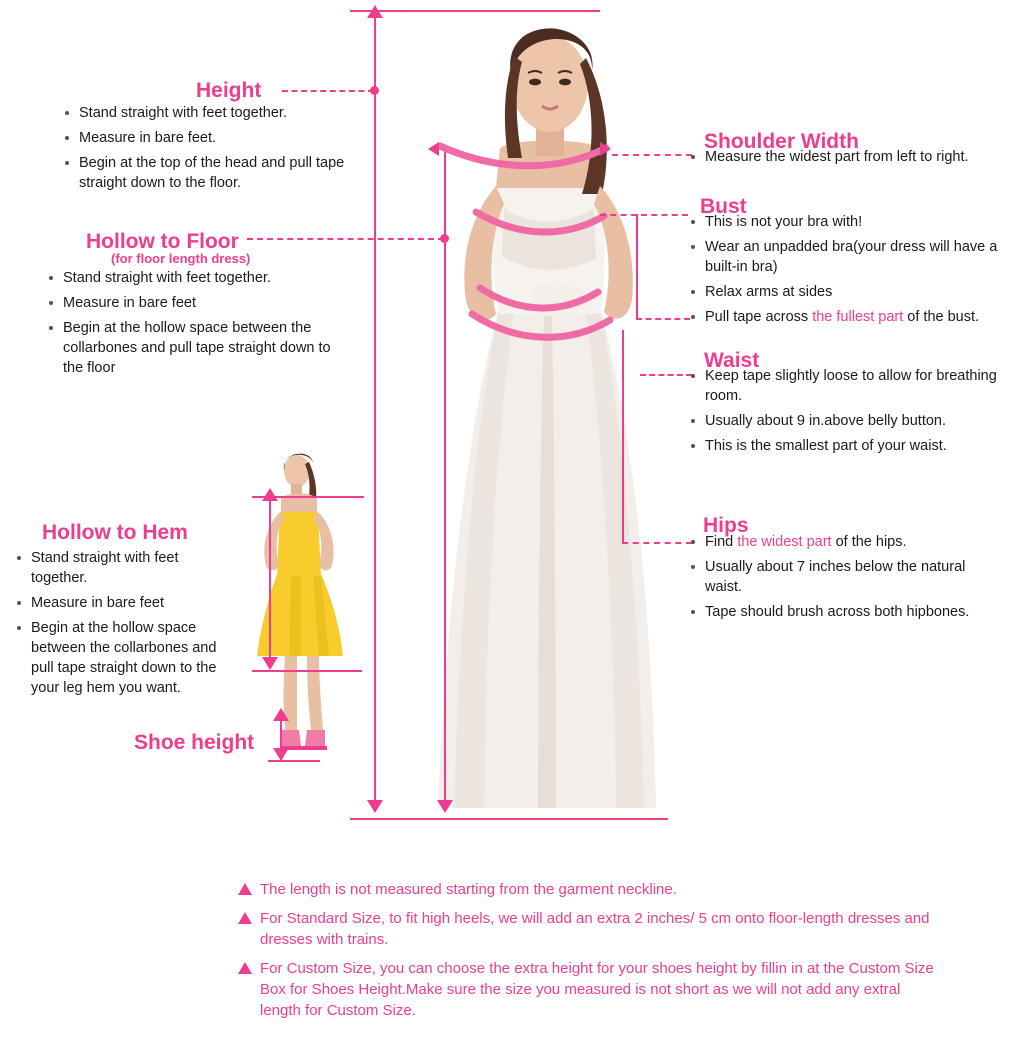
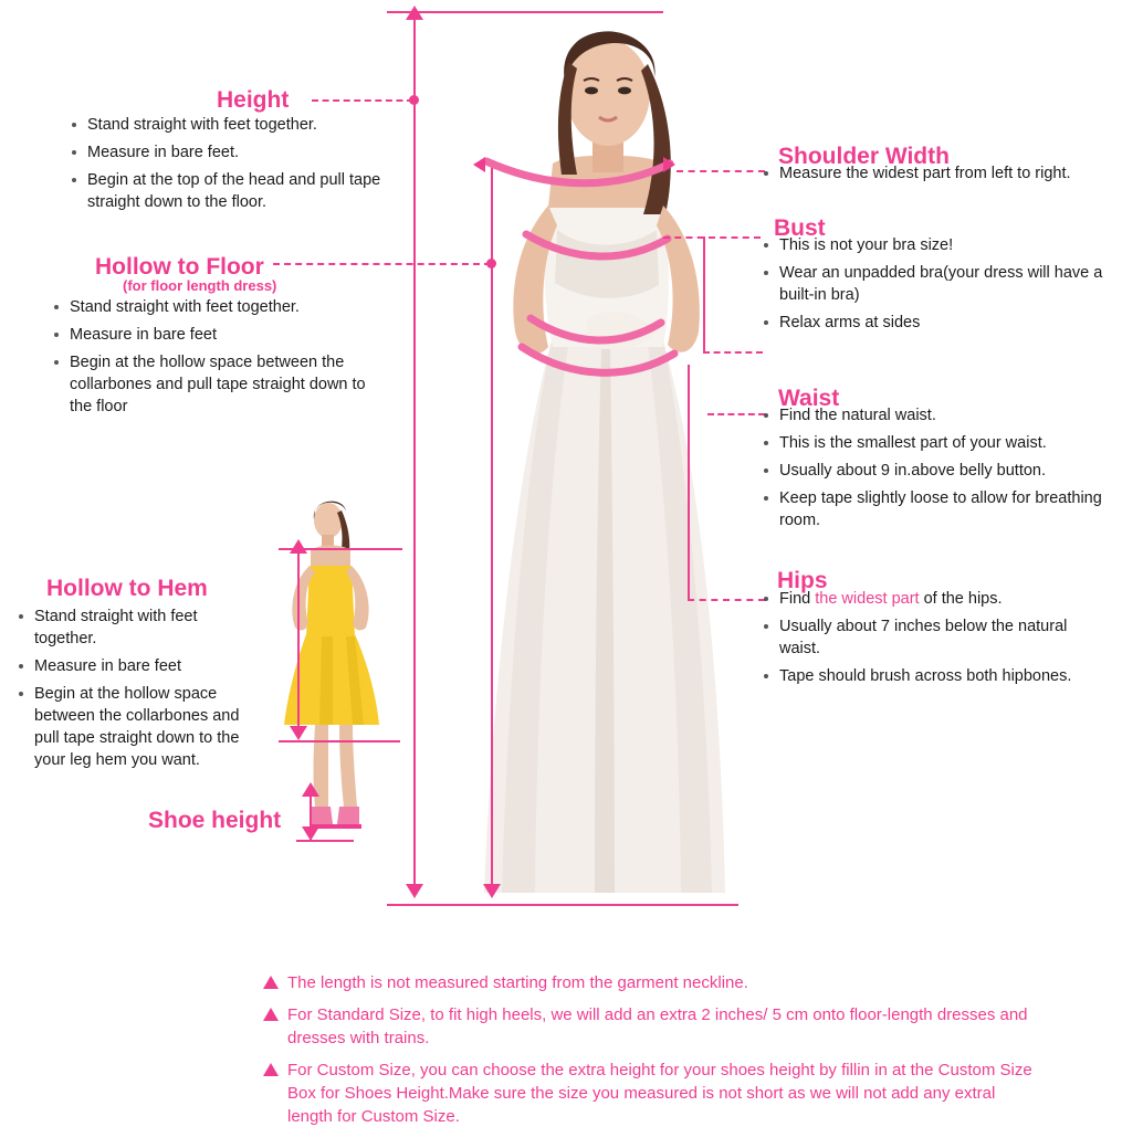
  Height
  Stand straight with feet together.
  Measure in bare feet.
  Begin at the top of the head and pull tape straight down to the floor.
  Hollow to Floor
  (for floor length dress)
  Stand straight with feet together.
  Measure in bare feet
  Begin at the hollow space between the collarbones and pull tape straight down to the floor
  Hollow to Hem
  Stand straight with feet together.
  Measure in bare feet
  Begin at the hollow space between the collarbones and pull tape straight down to the your leg hem you want.
  Shoe height
  Shoulder Width
  Measure the widest part from left to right.
  Bust
- This is not your bra with!
+ This is not your bra size!
  Wear an unpadded bra(your dress will have a built-in bra)
  Relax arms at sides
- Pull tape across the fullest part of the bust.
  Waist
+ Find the natural waist.
- Keep tape slightly loose to allow for breathing room.
+ This is the smallest part of your waist.
  Usually about 9 in.above belly button.
- This is the smallest part of your waist.
+ Keep tape slightly loose to allow for breathing room.
  Hips
  Find the widest part of the hips.
  Usually about 7 inches below the natural waist.
  Tape should brush across both hipbones.
  The length is not measured starting from the garment neckline.
  For Standard Size, to fit high heels, we will add an extra 2 inches/ 5 cm onto floor-length dresses and dresses with trains.
  For Custom Size, you can choose the extra height for your shoes height by fillin in at the Custom Size Box for Shoes Height.Make sure the size you measured is not short as we will not add any extral length for Custom Size.
